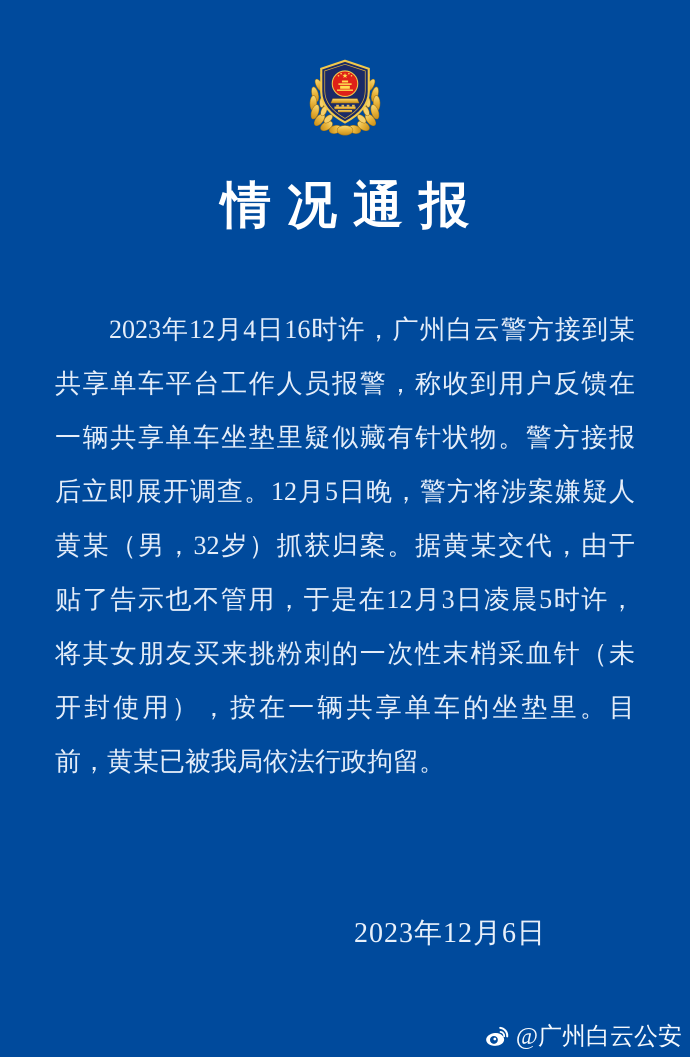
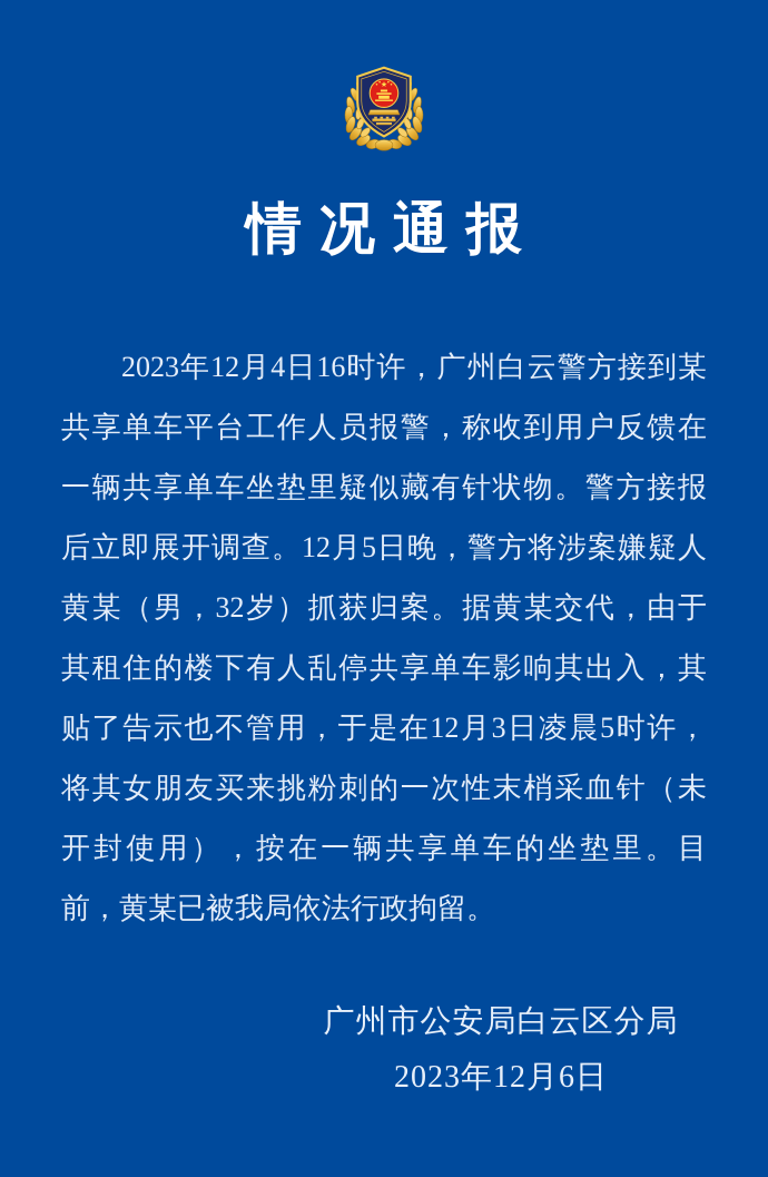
  情况通报
  2023年12月4日16时许，广州白云警方接到某
  共享单车平台工作人员报警，称收到用户反馈在
  一辆共享单车坐垫里疑似藏有针状物。警方接报
  后立即展开调查。12月5日晚，警方将涉案嫌疑人
  黄某（男，32岁）抓获归案。据黄某交代，由于
+ 其租住的楼下有人乱停共享单车影响其出入，其
  贴了告示也不管用，于是在12月3日凌晨5时许，
  将其女朋友买来挑粉刺的一次性末梢采血针（未
  开封使用），按在一辆共享单车的坐垫里。目
  前，黄某已被我局依法行政拘留。
+ 广州市公安局白云区分局
  2023年12月6日
- @广州白云公安
